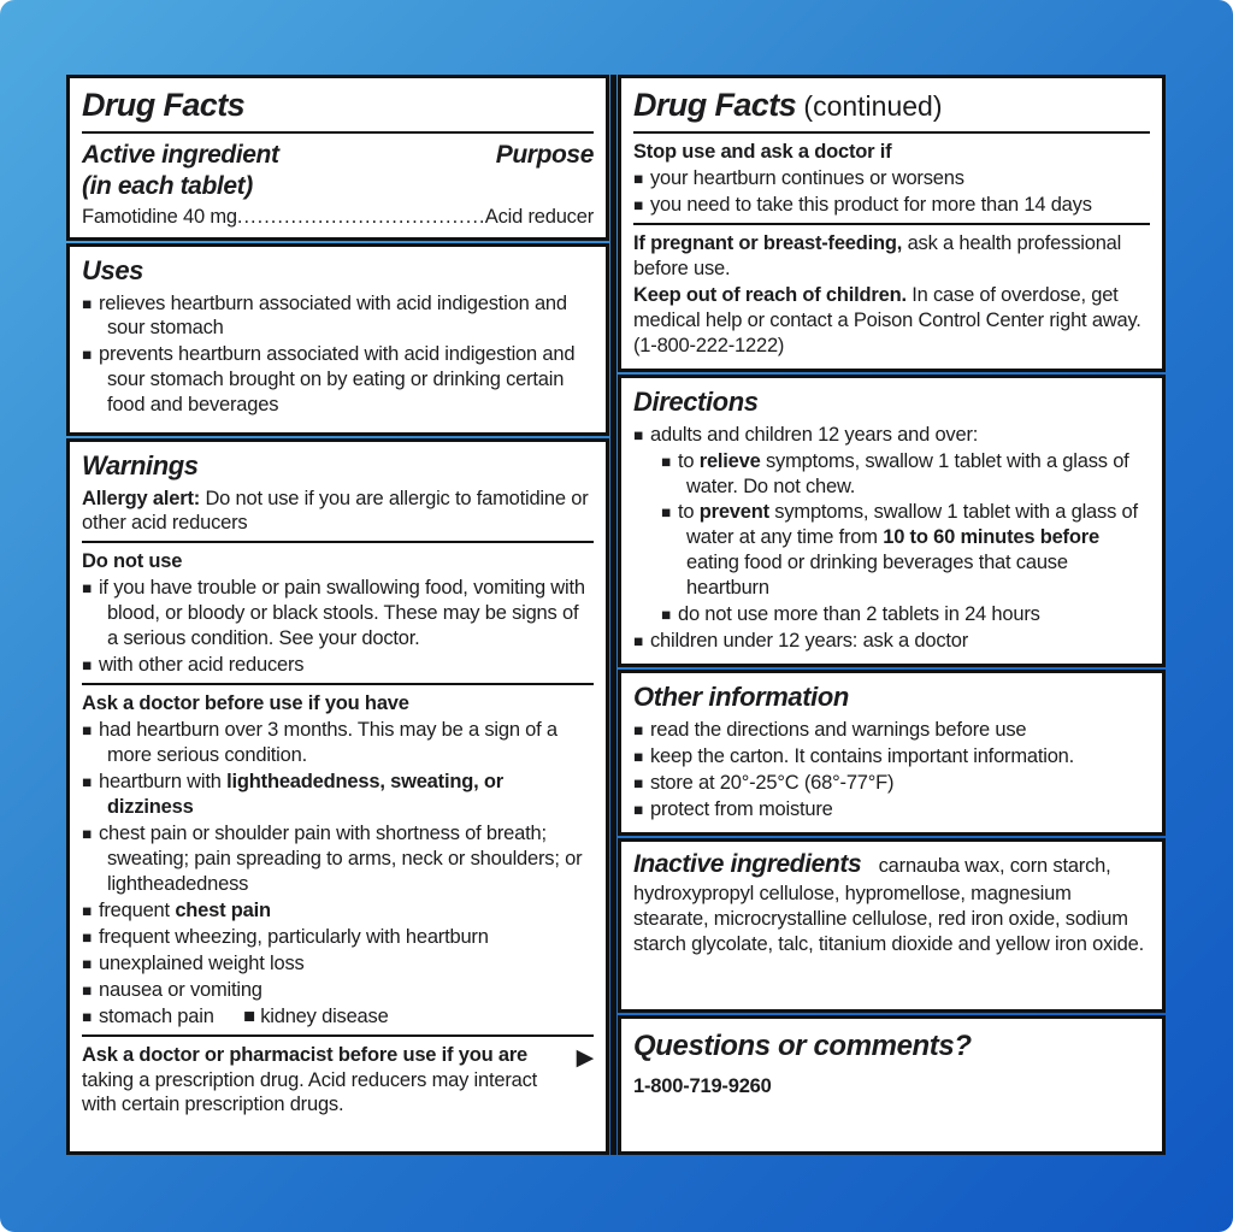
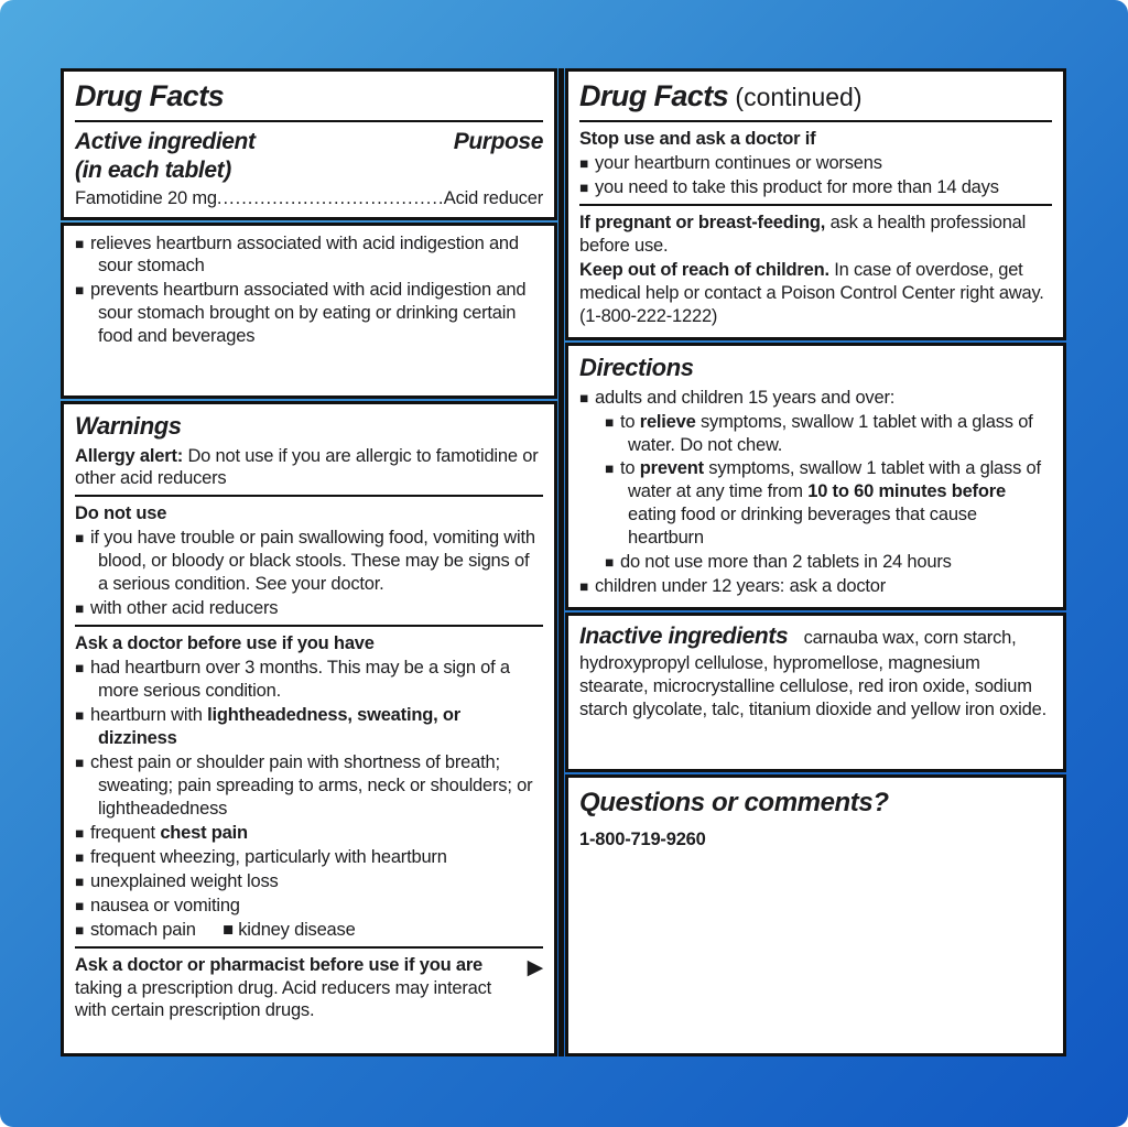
  Drug Facts
  Active ingredient
  (in each tablet)
  Purpose
- Famotidine 40 mg
+ Famotidine 20 mg
  Acid reducer
- Uses
  ■ relieves heartburn associated with acid indigestion and sour stomach
  ■ prevents heartburn associated with acid indigestion and sour stomach brought on by eating or drinking certain food and beverages
  Warnings
  Allergy alert: Do not use if you are allergic to famotidine or other acid reducers
  Do not use
  ■ if you have trouble or pain swallowing food, vomiting with blood, or bloody or black stools. These may be signs of a serious condition. See your doctor.
  ■ with other acid reducers
  Ask a doctor before use if you have
  ■ had heartburn over 3 months. This may be a sign of a more serious condition.
  ■ heartburn with lightheadedness, sweating, or dizziness
  ■ chest pain or shoulder pain with shortness of breath; sweating; pain spreading to arms, neck or shoulders; or lightheadedness
  ■ frequent chest pain
  ■ frequent wheezing, particularly with heartburn
  ■ unexplained weight loss
  ■ nausea or vomiting
  ■ stomach pain ■ kidney disease
  ▶
  Ask a doctor or pharmacist before use if you are taking a prescription drug. Acid reducers may interact with certain prescription drugs.
  Drug Facts (continued)
  Stop use and ask a doctor if
  ■ your heartburn continues or worsens
  ■ you need to take this product for more than 14 days
  If pregnant or breast-feeding, ask a health professional before use.
  Keep out of reach of children. In case of overdose, get medical help or contact a Poison Control Center right away. (1-800-222-1222)
  Directions
- ■ adults and children 12 years and over:
+ ■ adults and children 15 years and over:
  ■ to relieve symptoms, swallow 1 tablet with a glass of water. Do not chew.
  ■ to prevent symptoms, swallow 1 tablet with a glass of water at any time from 10 to 60 minutes before eating food or drinking beverages that cause heartburn
  ■ do not use more than 2 tablets in 24 hours
  ■ children under 12 years: ask a doctor
- Other information
- ■ read the directions and warnings before use
- ■ keep the carton. It contains important information.
- ■ store at 20°-25°C (68°-77°F)
- ■ protect from moisture
  Inactive ingredients carnauba wax, corn starch, hydroxypropyl cellulose, hypromellose, magnesium stearate, microcrystalline cellulose, red iron oxide, sodium starch glycolate, talc, titanium dioxide and yellow iron oxide.
  Questions or comments?
  1-800-719-9260
